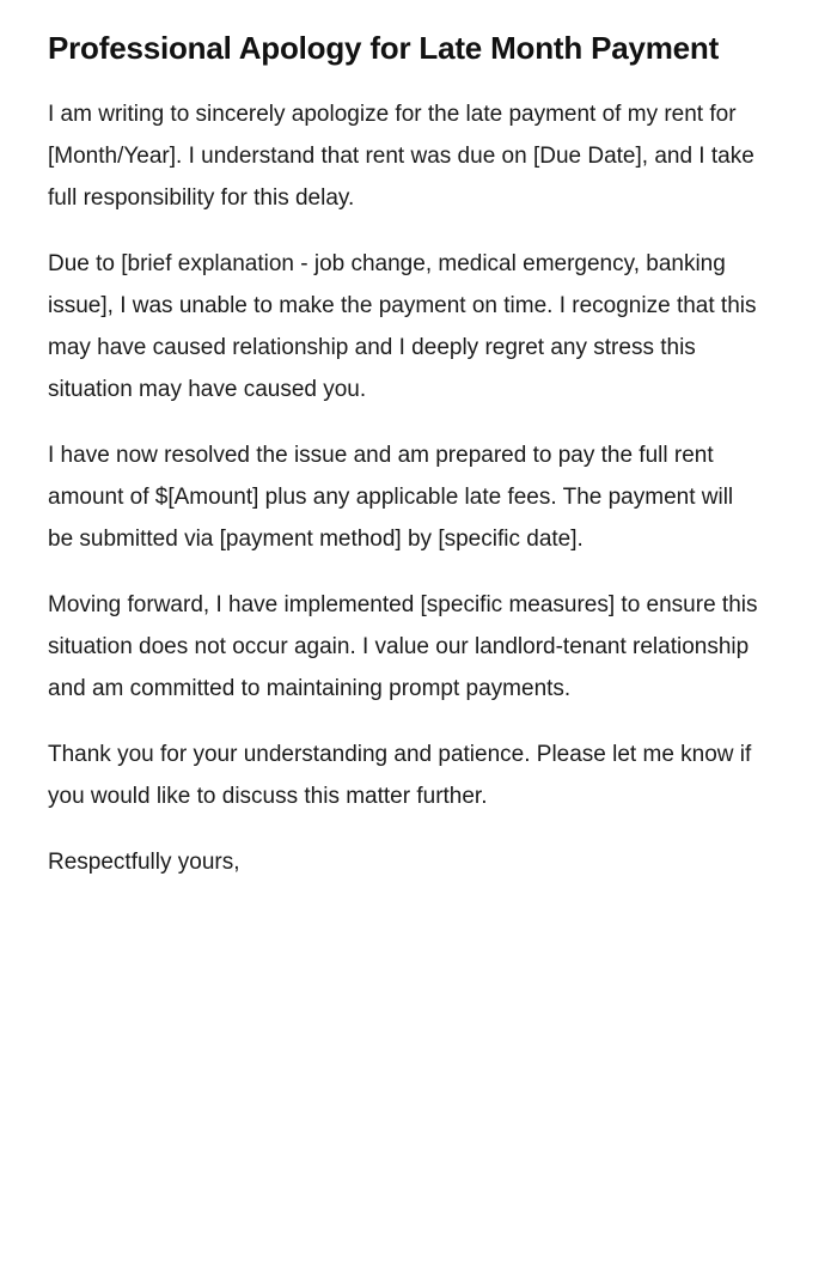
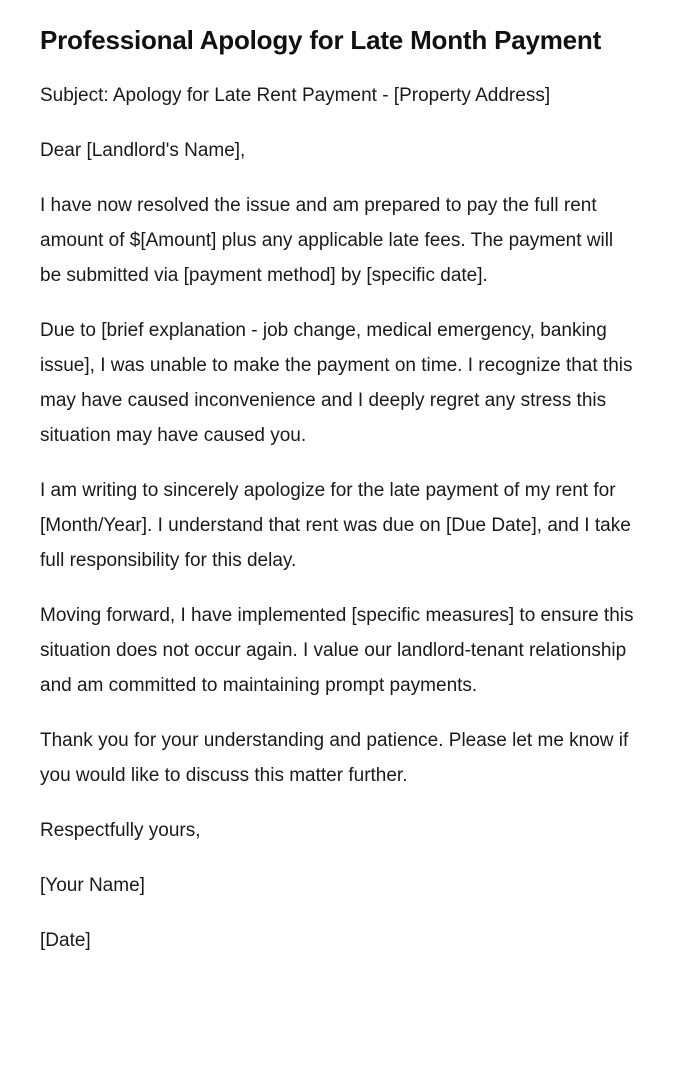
  Professional Apology for Late Month Payment
+ Subject: Apology for Late Rent Payment - [Property Address]
+ Dear [Landlord's Name],
- I am writing to sincerely apologize for the late payment of my rent for [Month/Year]. I understand that rent was due on [Due Date], and I take full responsibility for this delay.
+ I have now resolved the issue and am prepared to pay the full rent amount of $[Amount] plus any applicable late fees. The payment will be submitted via [payment method] by [specific date].
- Due to [brief explanation - job change, medical emergency, banking issue], I was unable to make the payment on time. I recognize that this may have caused relationship and I deeply regret any stress this situation may have caused you.
+ Due to [brief explanation - job change, medical emergency, banking issue], I was unable to make the payment on time. I recognize that this may have caused inconvenience and I deeply regret any stress this situation may have caused you.
- I have now resolved the issue and am prepared to pay the full rent amount of $[Amount] plus any applicable late fees. The payment will be submitted via [payment method] by [specific date].
+ I am writing to sincerely apologize for the late payment of my rent for [Month/Year]. I understand that rent was due on [Due Date], and I take full responsibility for this delay.
  Moving forward, I have implemented [specific measures] to ensure this situation does not occur again. I value our landlord-tenant relationship and am committed to maintaining prompt payments.
  Thank you for your understanding and patience. Please let me know if you would like to discuss this matter further.
  Respectfully yours,
+ [Your Name]
+ [Date]
